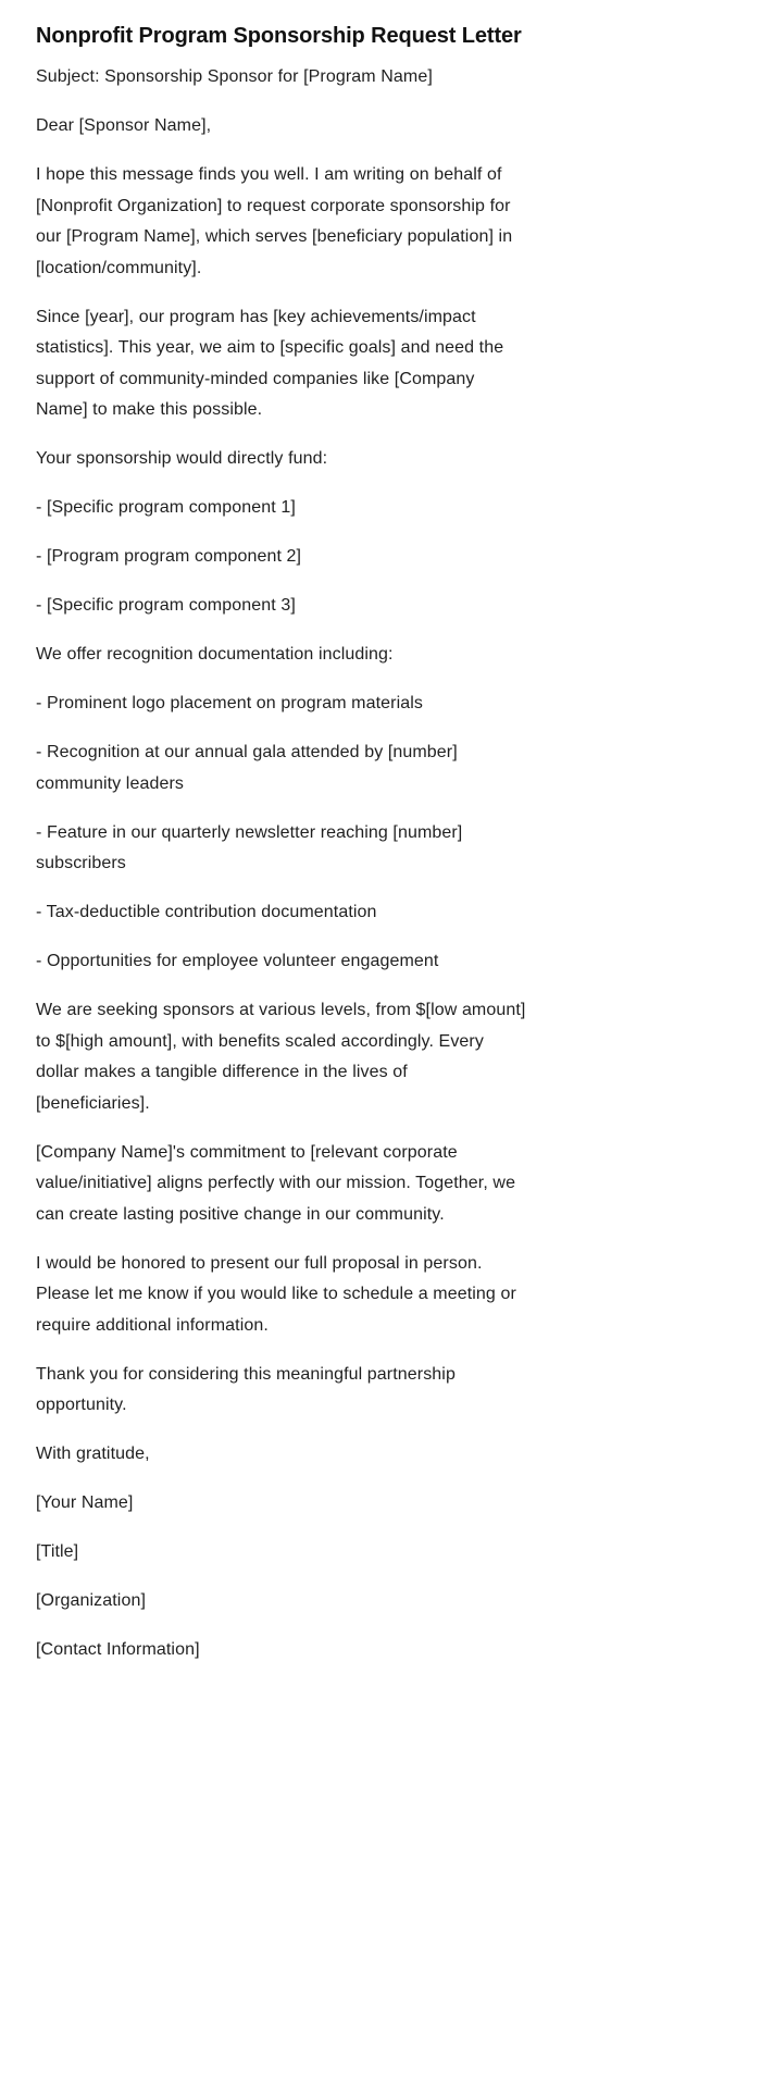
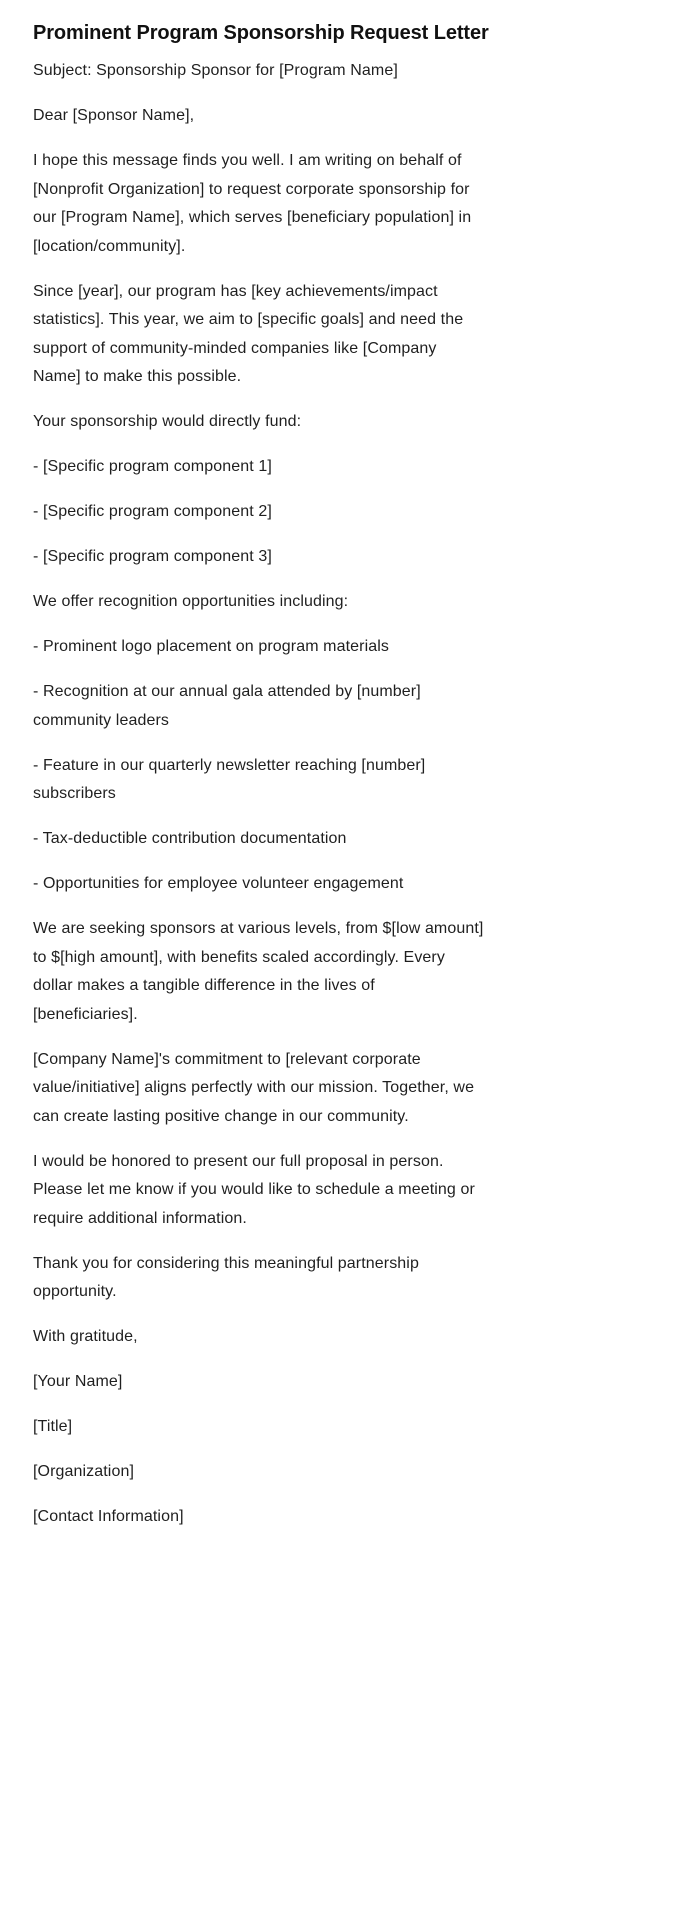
- Nonprofit Program Sponsorship Request Letter
+ Prominent Program Sponsorship Request Letter
  Subject: Sponsorship Sponsor for [Program Name]
  Dear [Sponsor Name],
  I hope this message finds you well. I am writing on behalf of
  [Nonprofit Organization] to request corporate sponsorship for
  our [Program Name], which serves [beneficiary population] in
  [location/community].
  Since [year], our program has [key achievements/impact
  statistics]. This year, we aim to [specific goals] and need the
  support of community-minded companies like [Company
  Name] to make this possible.
  Your sponsorship would directly fund:
  - [Specific program component 1]
- - [Program program component 2]
+ - [Specific program component 2]
  - [Specific program component 3]
- We offer recognition documentation including:
+ We offer recognition opportunities including:
  - Prominent logo placement on program materials
  - Recognition at our annual gala attended by [number]
  community leaders
  - Feature in our quarterly newsletter reaching [number]
  subscribers
  - Tax-deductible contribution documentation
  - Opportunities for employee volunteer engagement
  We are seeking sponsors at various levels, from $[low amount]
  to $[high amount], with benefits scaled accordingly. Every
  dollar makes a tangible difference in the lives of
  [beneficiaries].
  [Company Name]'s commitment to [relevant corporate
  value/initiative] aligns perfectly with our mission. Together, we
  can create lasting positive change in our community.
  I would be honored to present our full proposal in person.
  Please let me know if you would like to schedule a meeting or
  require additional information.
  Thank you for considering this meaningful partnership
  opportunity.
  With gratitude,
  [Your Name]
  [Title]
  [Organization]
  [Contact Information]
